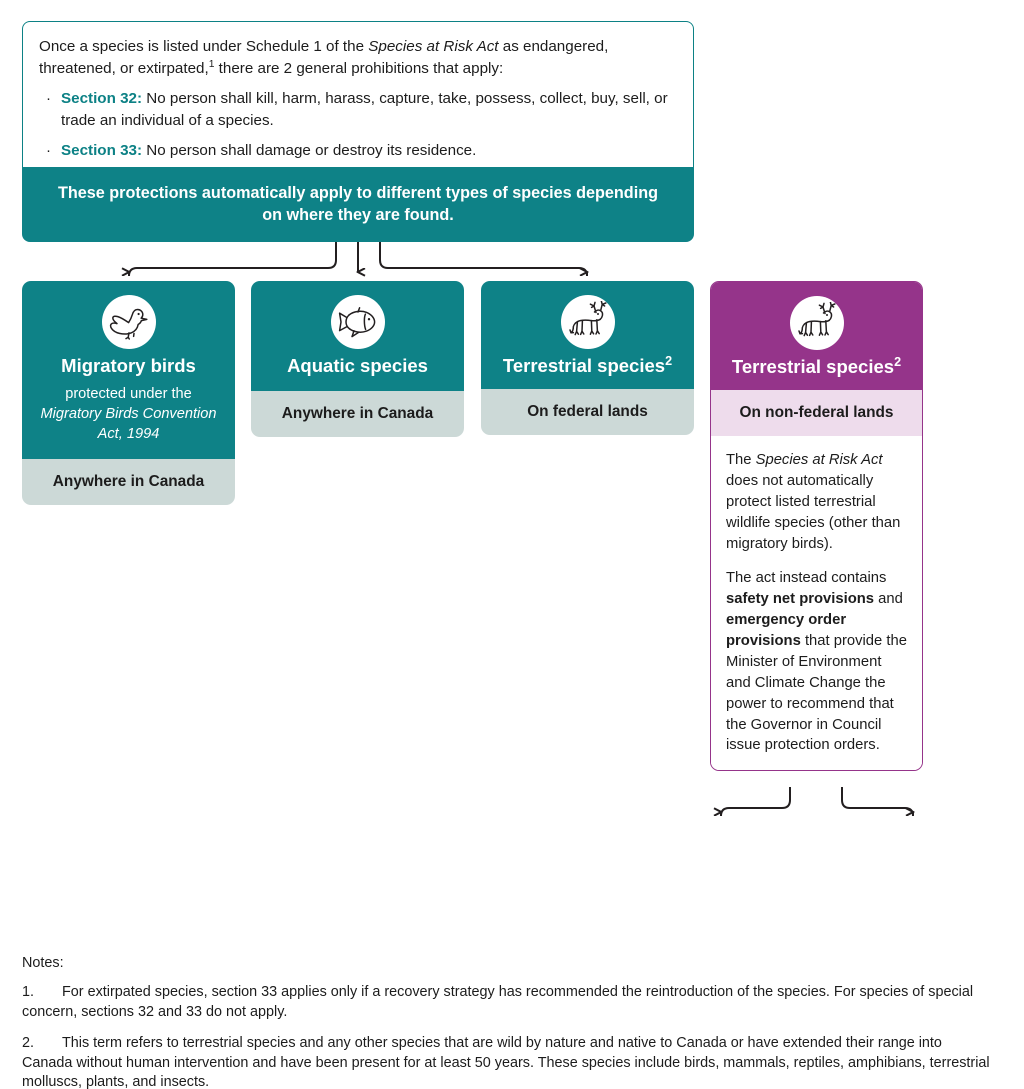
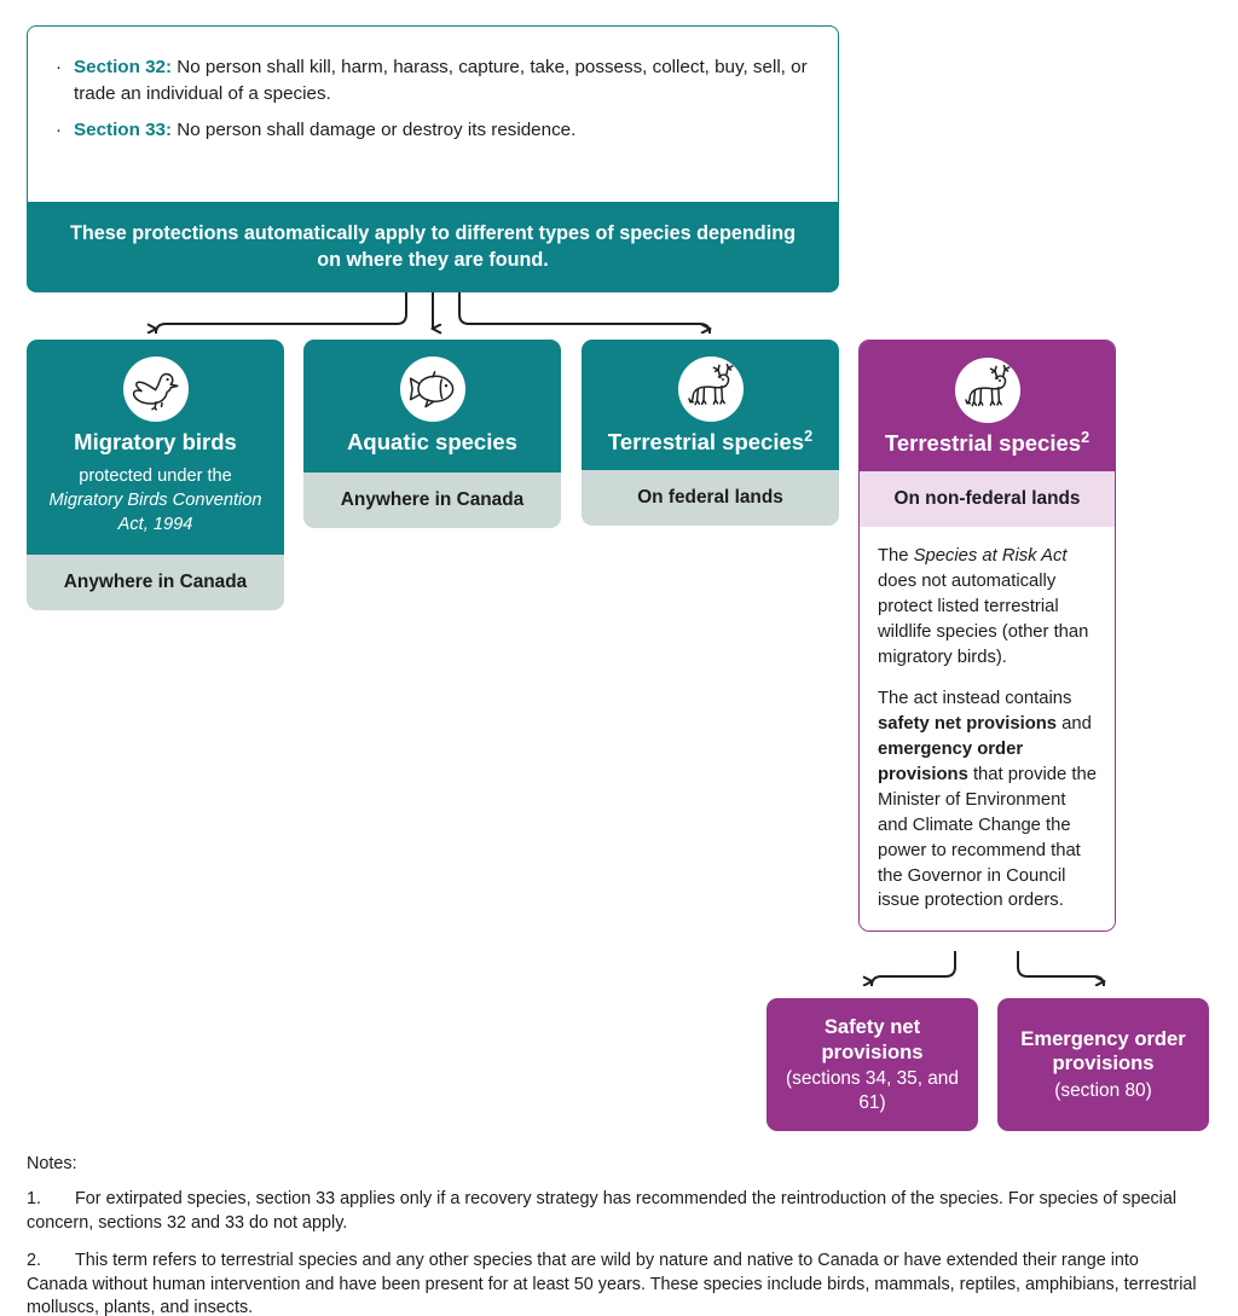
- Once a species is listed under Schedule 1 of the Species at Risk Act as endangered, threatened, or extirpated,1 there are 2 general prohibitions that apply:
  ·
  Section 32: No person shall kill, harm, harass, capture, take, possess, collect, buy, sell, or trade an individual of a species.
  ·
  Section 33: No person shall damage or destroy its residence.
  These protections automatically apply to different types of species depending on where they are found.
  Migratory birds
  protected under the
  Migratory Birds Convention Act, 1994
  Anywhere in Canada
  Aquatic species
  Anywhere in Canada
  Terrestrial species2
  On federal lands
  Terrestrial species2
  On non-federal lands
  The Species at Risk Act does not automatically protect listed terrestrial wildlife species (other than migratory birds).
  The act instead contains safety net provisions and emergency order provisions that provide the Minister of Environment and Climate Change the power to recommend that the Governor in Council issue protection orders.
+ Safety net provisions
+ (sections 34, 35, and 61)
+ Emergency order provisions
+ (section 80)
  Notes:
  1. For extirpated species, section 33 applies only if a recovery strategy has recommended the reintroduction of the species. For species of special concern, sections 32 and 33 do not apply.
  2. This term refers to terrestrial species and any other species that are wild by nature and native to Canada or have extended their range into Canada without human intervention and have been present for at least 50 years. These species include birds, mammals, reptiles, amphibians, terrestrial molluscs, plants, and insects.
